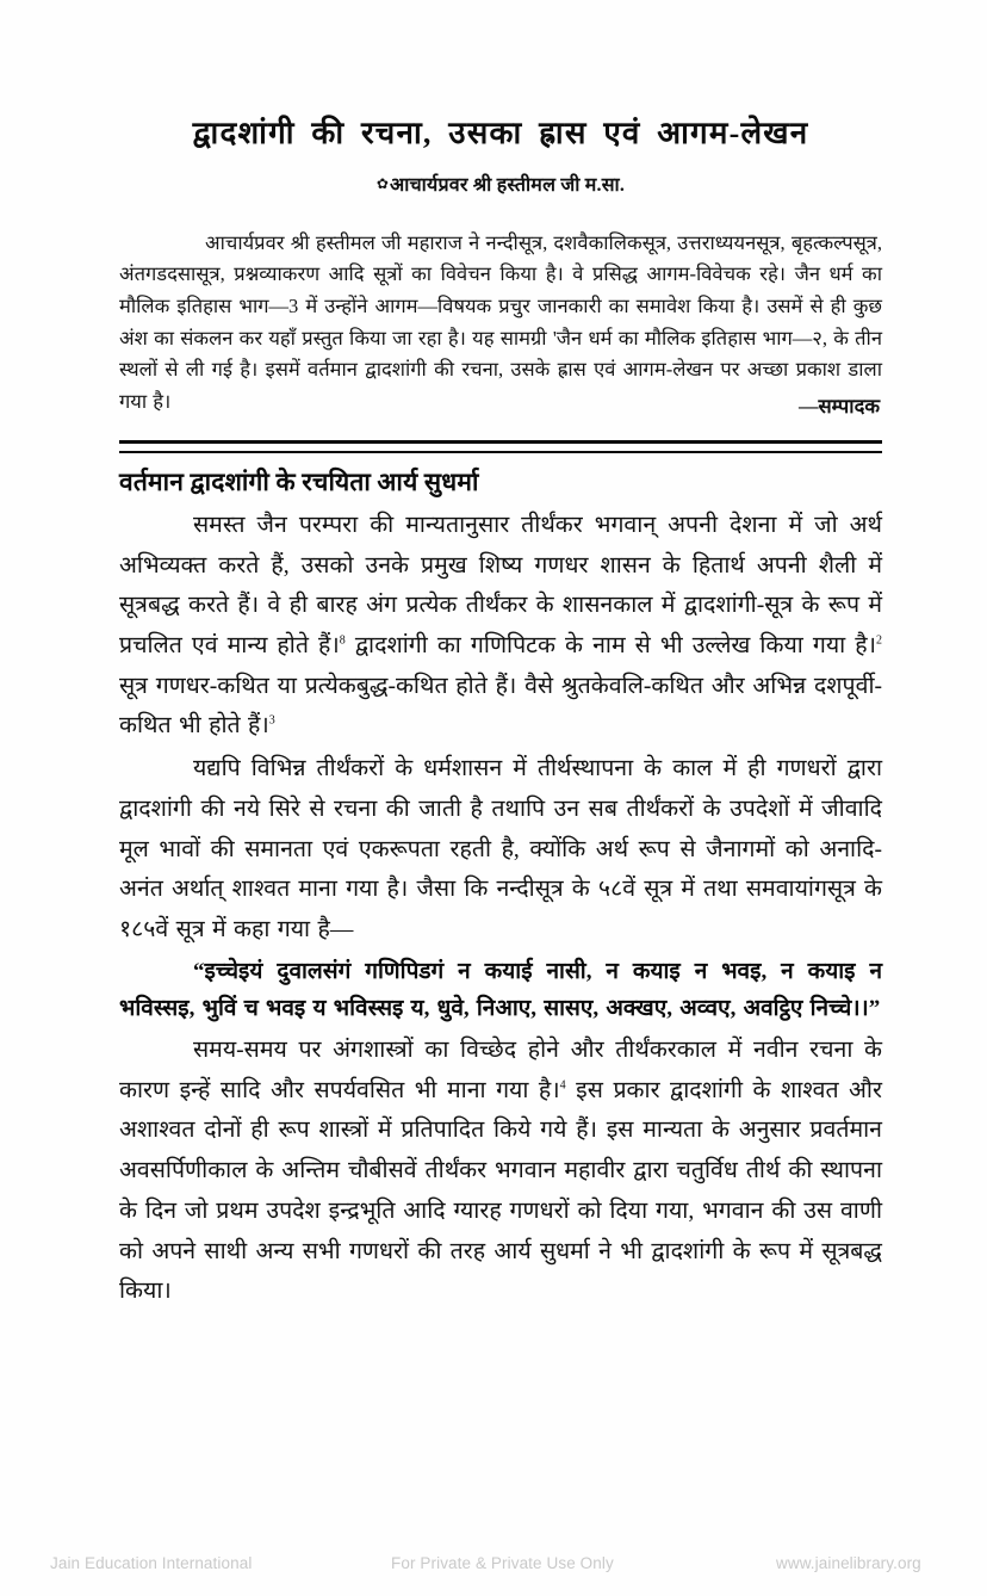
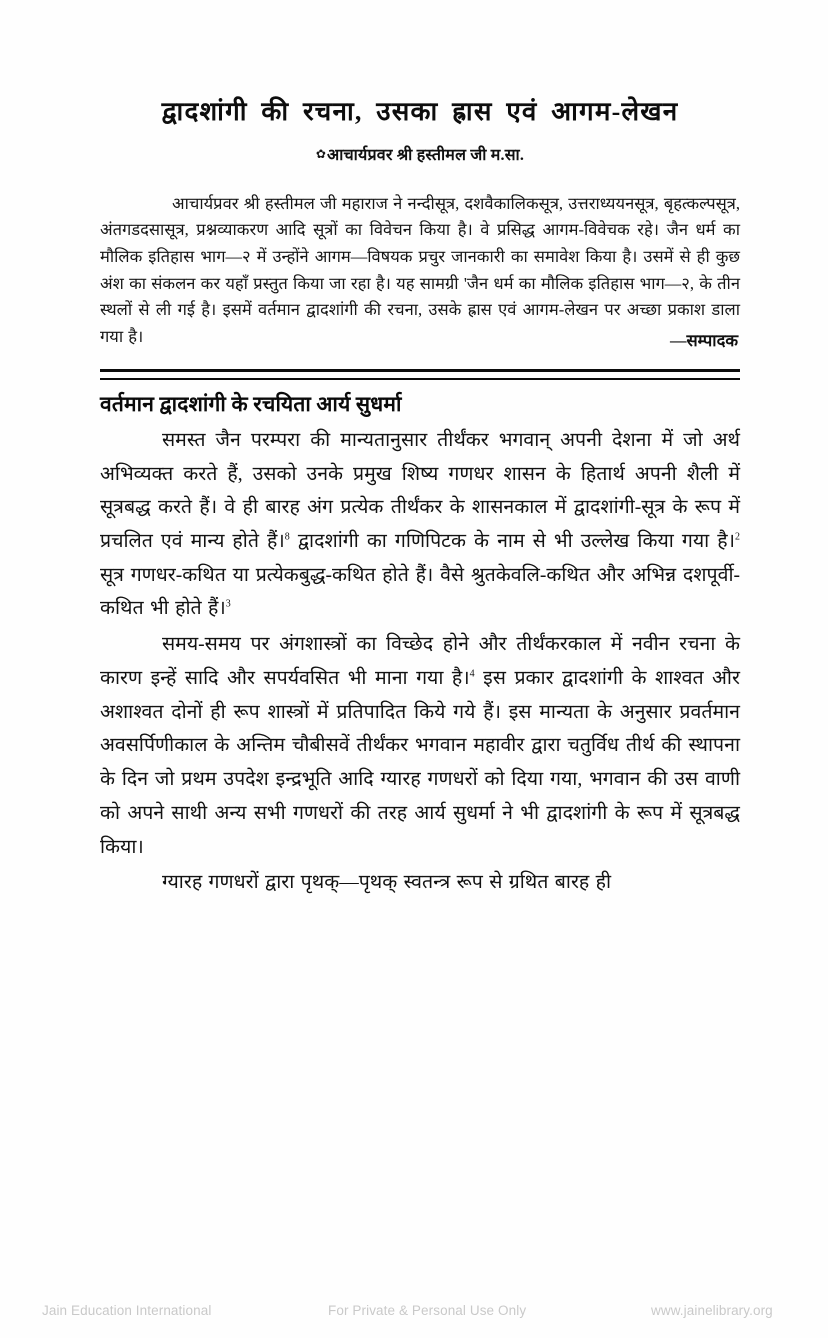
  द्वादशांगी की रचना, उसका ह्रास एवं आगम-लेखन
  ✿आचार्यप्रवर श्री हस्तीमल जी म.सा.
- आचार्यप्रवर श्री हस्तीमल जी महाराज ने नन्दीसूत्र, दशवैकालिकसूत्र, उत्तराध्ययनसूत्र, बृहत्कल्पसूत्र, अंतगडदसासूत्र, प्रश्नव्याकरण आदि सूत्रों का विवेचन किया है। वे प्रसिद्ध आगम-विवेचक रहे। जैन धर्म का मौलिक इतिहास भाग—3 में उन्होंने आगम—विषयक प्रचुर जानकारी का समावेश किया है। उसमें से ही कुछ अंश का संकलन कर यहाँ प्रस्तुत किया जा रहा है। यह सामग्री 'जैन धर्म का मौलिक इतिहास भाग—२, के तीन स्थलों से ली गई है। इसमें वर्तमान द्वादशांगी की रचना, उसके ह्रास एवं आगम-लेखन पर अच्छा प्रकाश डाला गया है।
+ आचार्यप्रवर श्री हस्तीमल जी महाराज ने नन्दीसूत्र, दशवैकालिकसूत्र, उत्तराध्ययनसूत्र, बृहत्कल्पसूत्र, अंतगडदसासूत्र, प्रश्नव्याकरण आदि सूत्रों का विवेचन किया है। वे प्रसिद्ध आगम-विवेचक रहे। जैन धर्म का मौलिक इतिहास भाग—२ में उन्होंने आगम—विषयक प्रचुर जानकारी का समावेश किया है। उसमें से ही कुछ अंश का संकलन कर यहाँ प्रस्तुत किया जा रहा है। यह सामग्री 'जैन धर्म का मौलिक इतिहास भाग—२, के तीन स्थलों से ली गई है। इसमें वर्तमान द्वादशांगी की रचना, उसके ह्रास एवं आगम-लेखन पर अच्छा प्रकाश डाला गया है।
  —सम्पादक
  वर्तमान द्वादशांगी के रचयिता आर्य सुधर्मा
  समस्त जैन परम्परा की मान्यतानुसार तीर्थंकर भगवान् अपनी देशना में जो अर्थ अभिव्यक्त करते हैं, उसको उनके प्रमुख शिष्य गणधर शासन के हितार्थ अपनी शैली में सूत्रबद्ध करते हैं। वे ही बारह अंग प्रत्येक तीर्थंकर के शासनकाल में द्वादशांगी-सूत्र के रूप में प्रचलित एवं मान्य होते हैं।8 द्वादशांगी का गणिपिटक के नाम से भी उल्लेख किया गया है।2 सूत्र गणधर-कथित या प्रत्येकबुद्ध-कथित होते हैं। वैसे श्रुतकेवलि-कथित और अभिन्न दशपूर्वी-कथित भी होते हैं।3
- यद्यपि विभिन्न तीर्थंकरों के धर्मशासन में तीर्थस्थापना के काल में ही गणधरों द्वारा द्वादशांगी की नये सिरे से रचना की जाती है तथापि उन सब तीर्थंकरों के उपदेशों में जीवादि मूल भावों की समानता एवं एकरूपता रहती है, क्योंकि अर्थ रूप से जैनागमों को अनादि-अनंत अर्थात् शाश्वत माना गया है। जैसा कि नन्दीसूत्र के ५८वें सूत्र में तथा समवायांगसूत्र के १८५वें सूत्र में कहा गया है—
- “इच्चेइयं दुवालसंगं गणिपिडगं न कयाई नासी, न कयाइ न भवइ, न कयाइ न भविस्सइ, भुविं च भवइ य भविस्सइ य, धुवे, निआए, सासए, अक्खए, अव्वए, अवट्ठिए निच्चे।।”
  समय-समय पर अंगशास्त्रों का विच्छेद होने और तीर्थंकरकाल में नवीन रचना के कारण इन्हें सादि और सपर्यवसित भी माना गया है।4 इस प्रकार द्वादशांगी के शाश्वत और अशाश्वत दोनों ही रूप शास्त्रों में प्रतिपादित किये गये हैं। इस मान्यता के अनुसार प्रवर्तमान अवसर्पिणीकाल के अन्तिम चौबीसवें तीर्थंकर भगवान महावीर द्वारा चतुर्विध तीर्थ की स्थापना के दिन जो प्रथम उपदेश इन्द्रभूति आदि ग्यारह गणधरों को दिया गया, भगवान की उस वाणी को अपने साथी अन्य सभी गणधरों की तरह आर्य सुधर्मा ने भी द्वादशांगी के रूप में सूत्रबद्ध किया।
+ ग्यारह गणधरों द्वारा पृथक्—पृथक् स्वतन्त्र रूप से ग्रथित बारह ही
  Jain Education International
- For Private & Private Use Only
+ For Private & Personal Use Only
  www.jainelibrary.org
